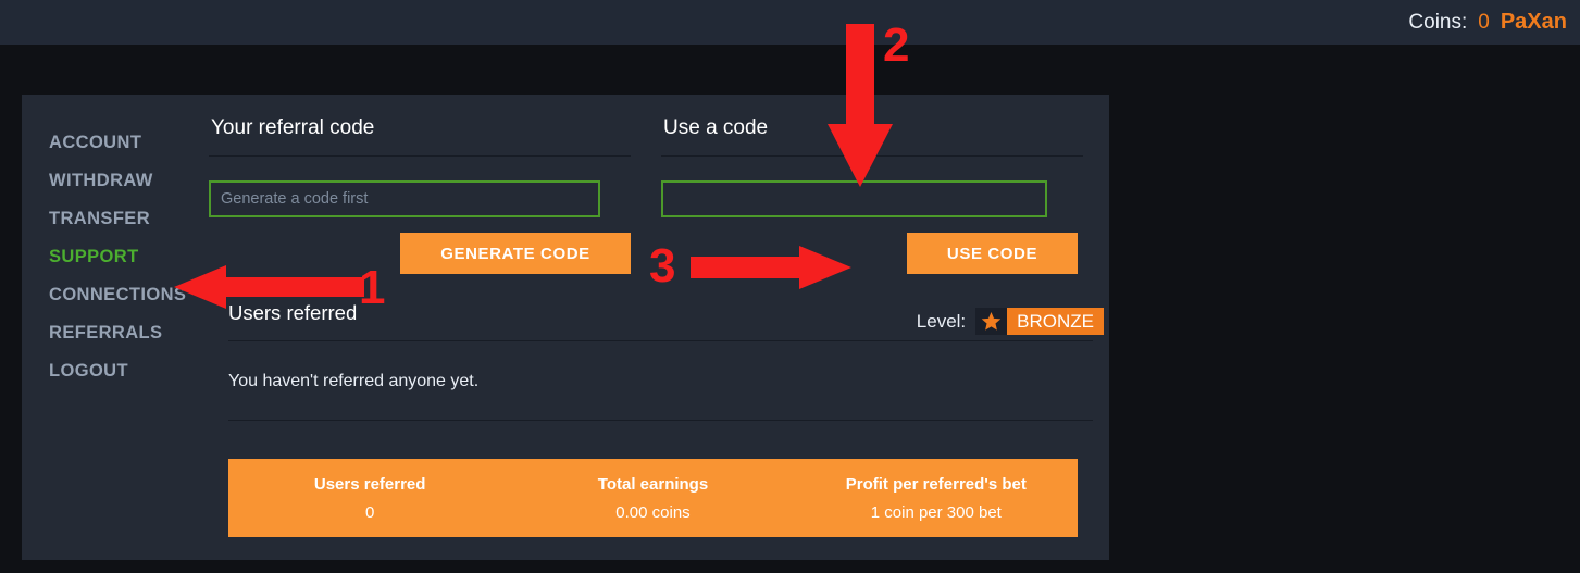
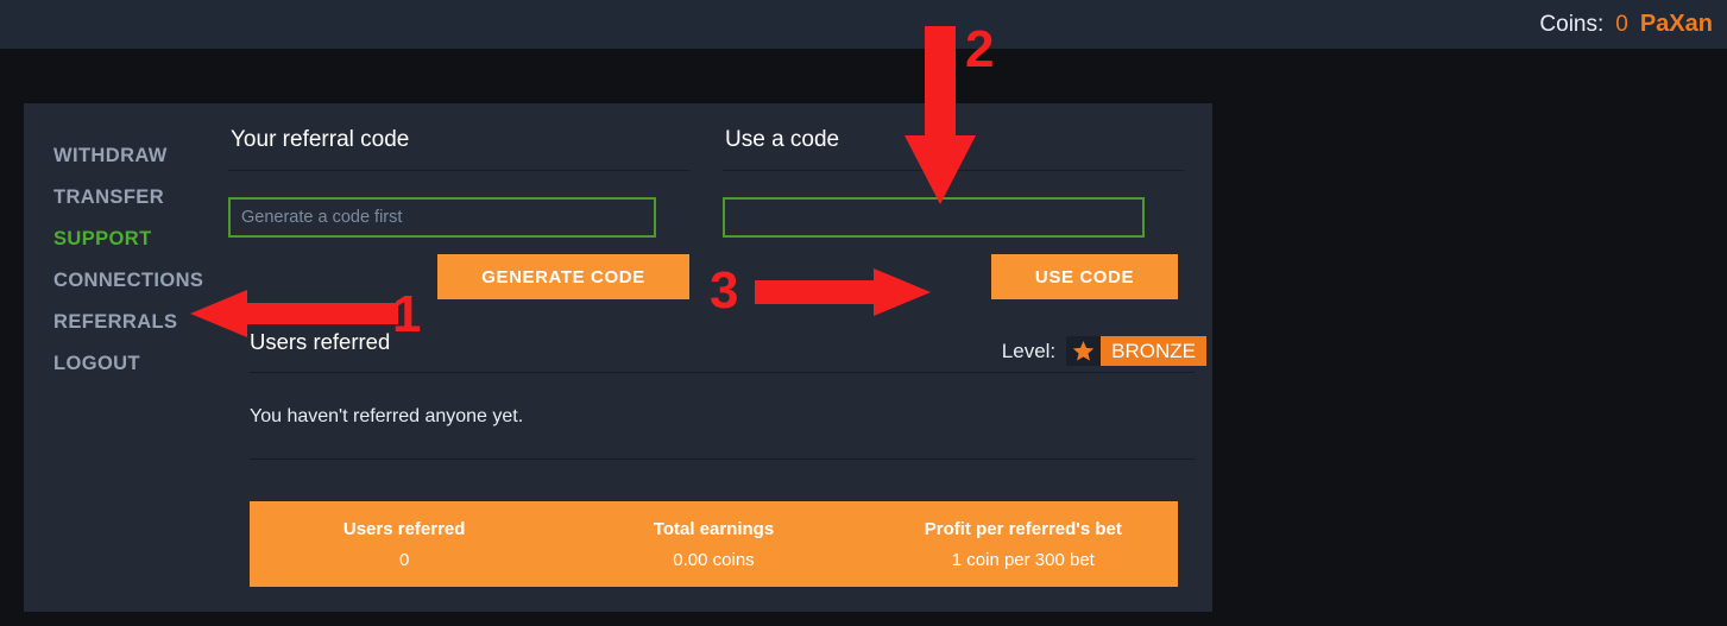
  Coins:
  0
  PaXan
- ACCOUNT
  WITHDRAW
  TRANSFER
  SUPPORT
  CONNECTIONS
  REFERRALS
  LOGOUT
  Your referral code
  Generate a code first
  GENERATE CODE
  Use a code
  USE CODE
  Level:
  BRONZE
  Users referred
  You haven't referred anyone yet.
  Users referred
  0
  Total earnings
  0.00 coins
  Profit per referred's bet
  1 coin per 300 bet
  1
  2
  3
